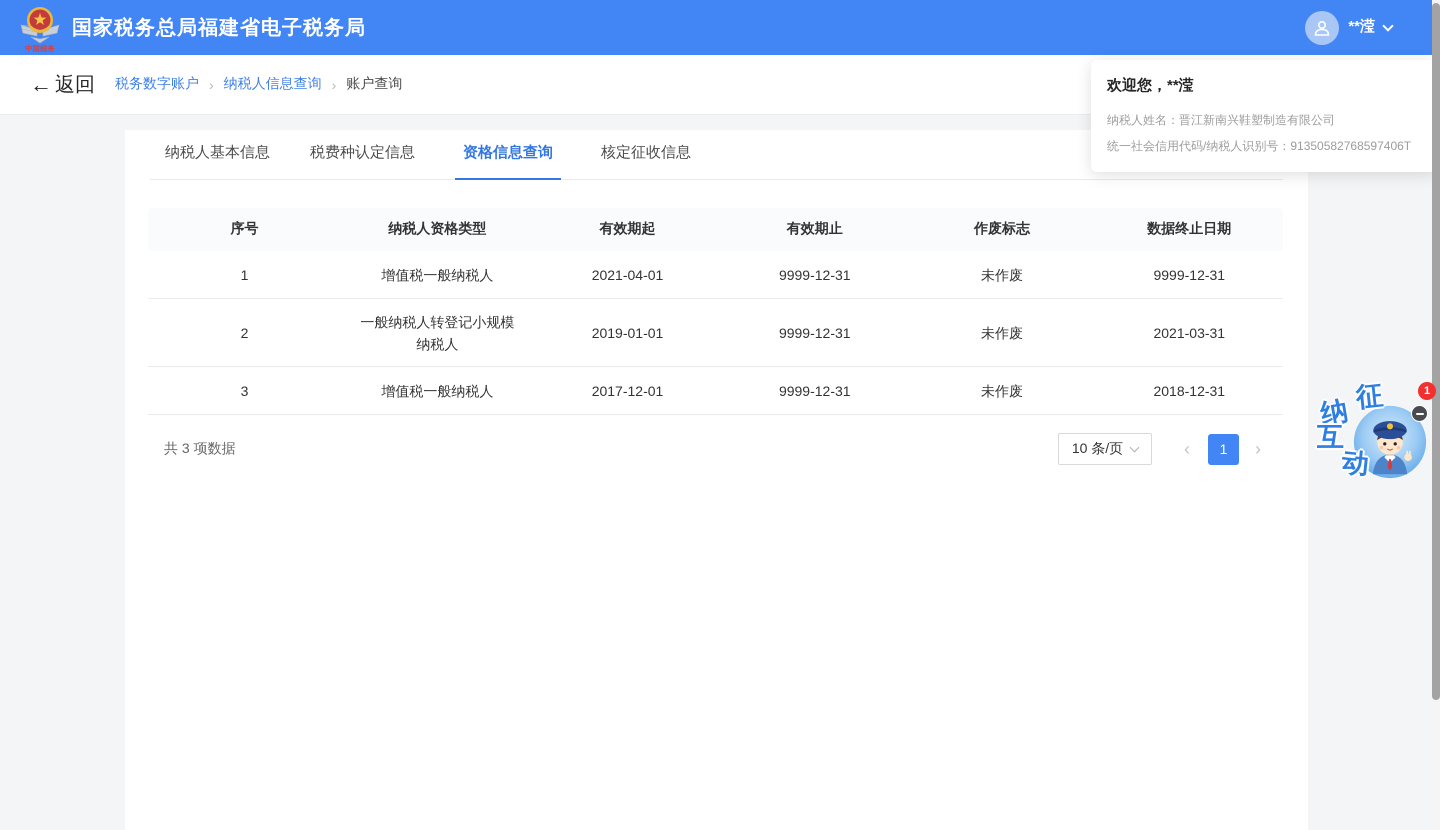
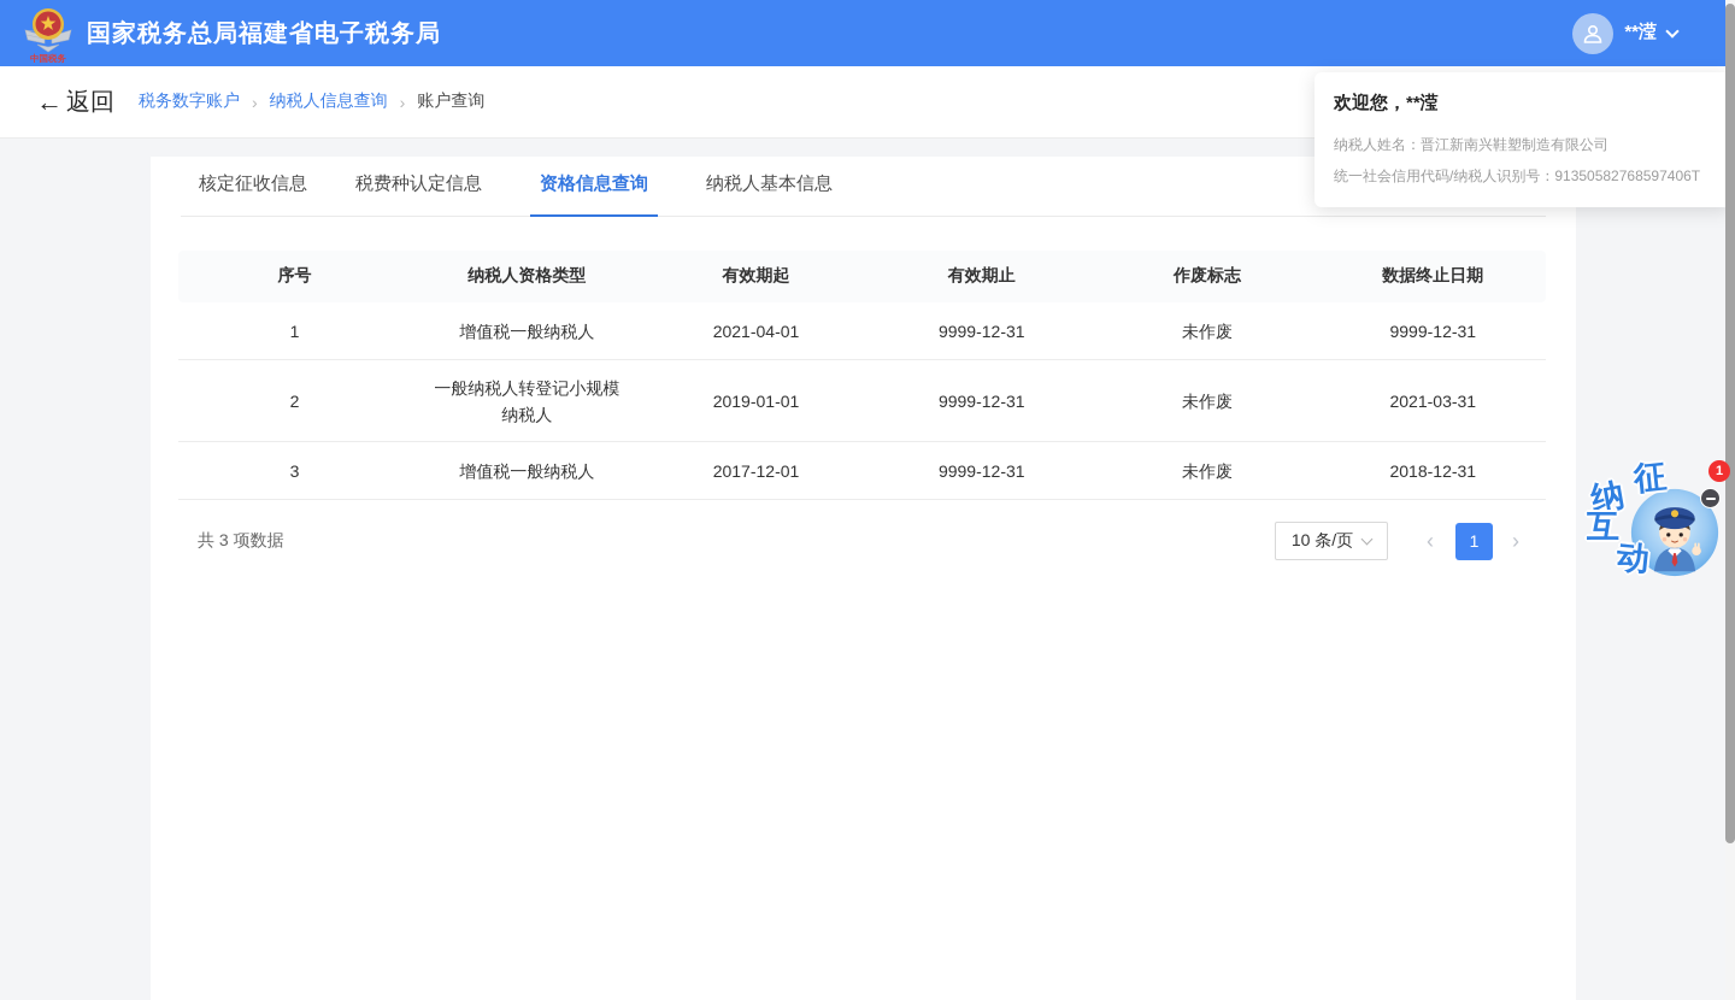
  中国税务
  国家税务总局福建省电子税务局
  **滢
  ←
  返回
  税务数字账户
  ›
  纳税人信息查询
  ›
  账户查询
  欢迎您，**滢
  纳税人姓名：晋江新南兴鞋塑制造有限公司
  统一社会信用代码/纳税人识别号：91350582768597406T
- 纳税人基本信息
+ 核定征收信息
  税费种认定信息
  资格信息查询
- 核定征收信息
+ 纳税人基本信息
  序号
  纳税人资格类型
  有效期起
  有效期止
  作废标志
  数据终止日期
  1
  增值税一般纳税人
  2021-04-01
  9999-12-31
  未作废
  9999-12-31
  2
  一般纳税人转登记小规模纳税人
  2019-01-01
  9999-12-31
  未作废
  2021-03-31
  3
  增值税一般纳税人
  2017-12-01
  9999-12-31
  未作废
  2018-12-31
  共 3 项数据
  10 条/页
  ‹
  1
  ›
  互
  1
